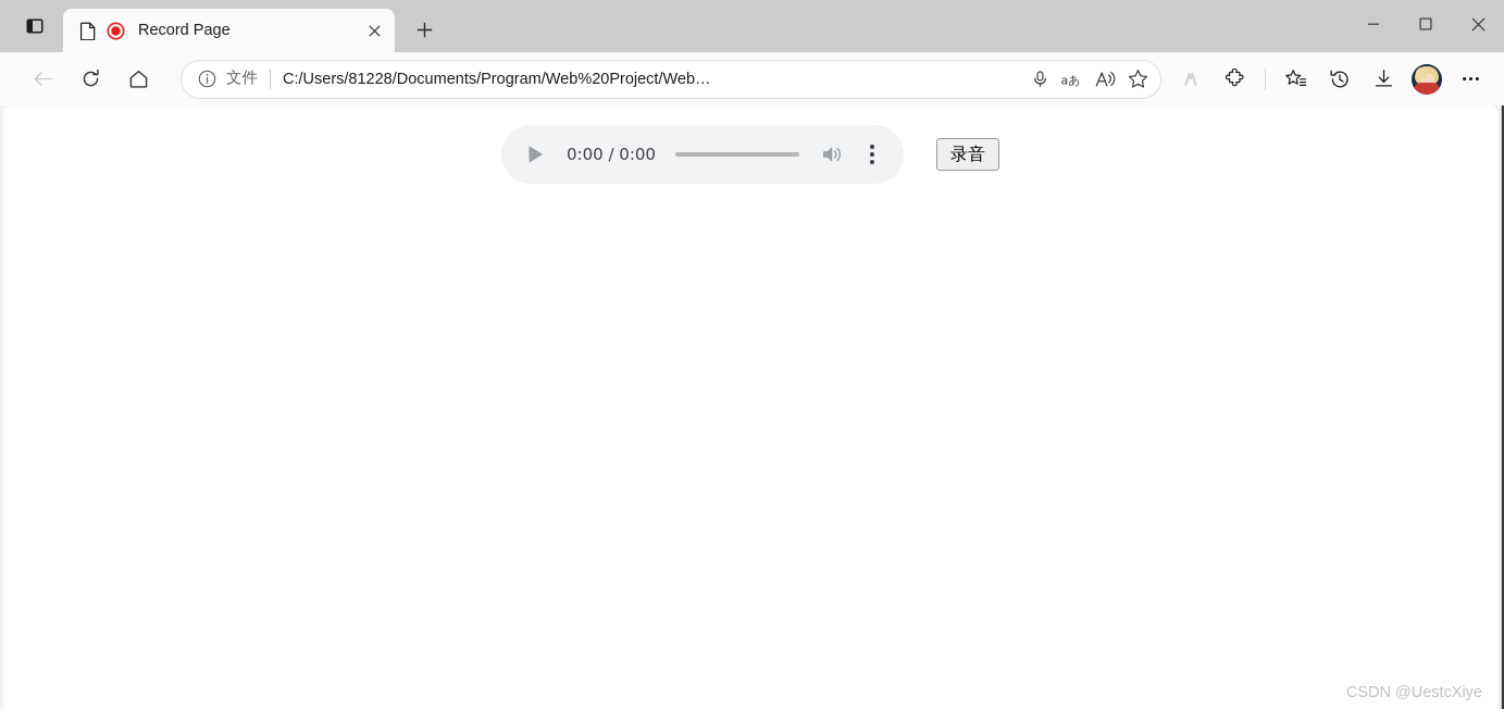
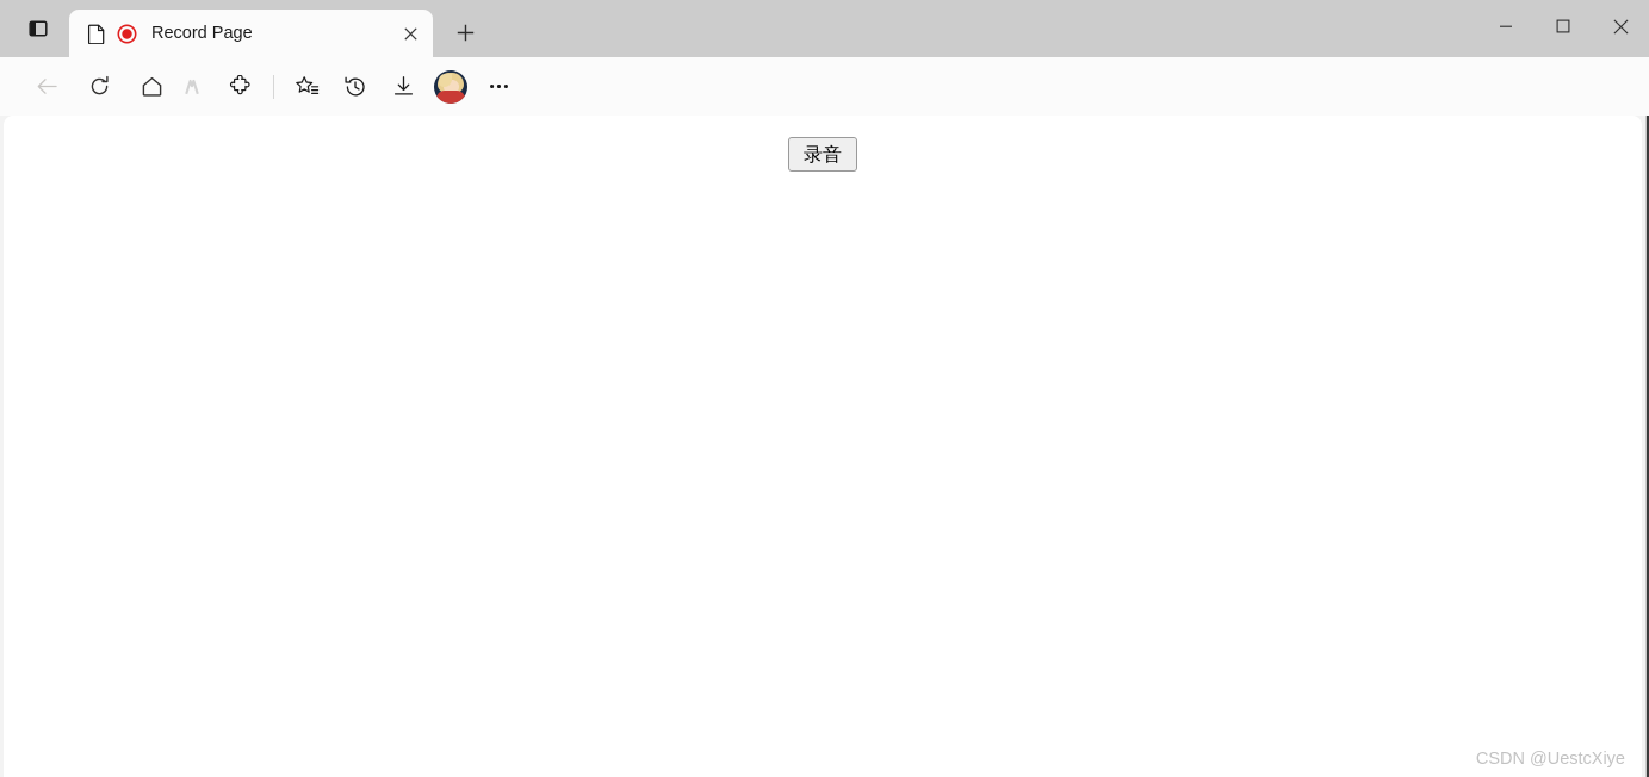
  Record Page
- 文件
- C:/Users/81228/Documents/Program/Web%20Project/Web…
- aあ
- 0:00 / 0:00
  录音
  CSDN @UestcXiye
